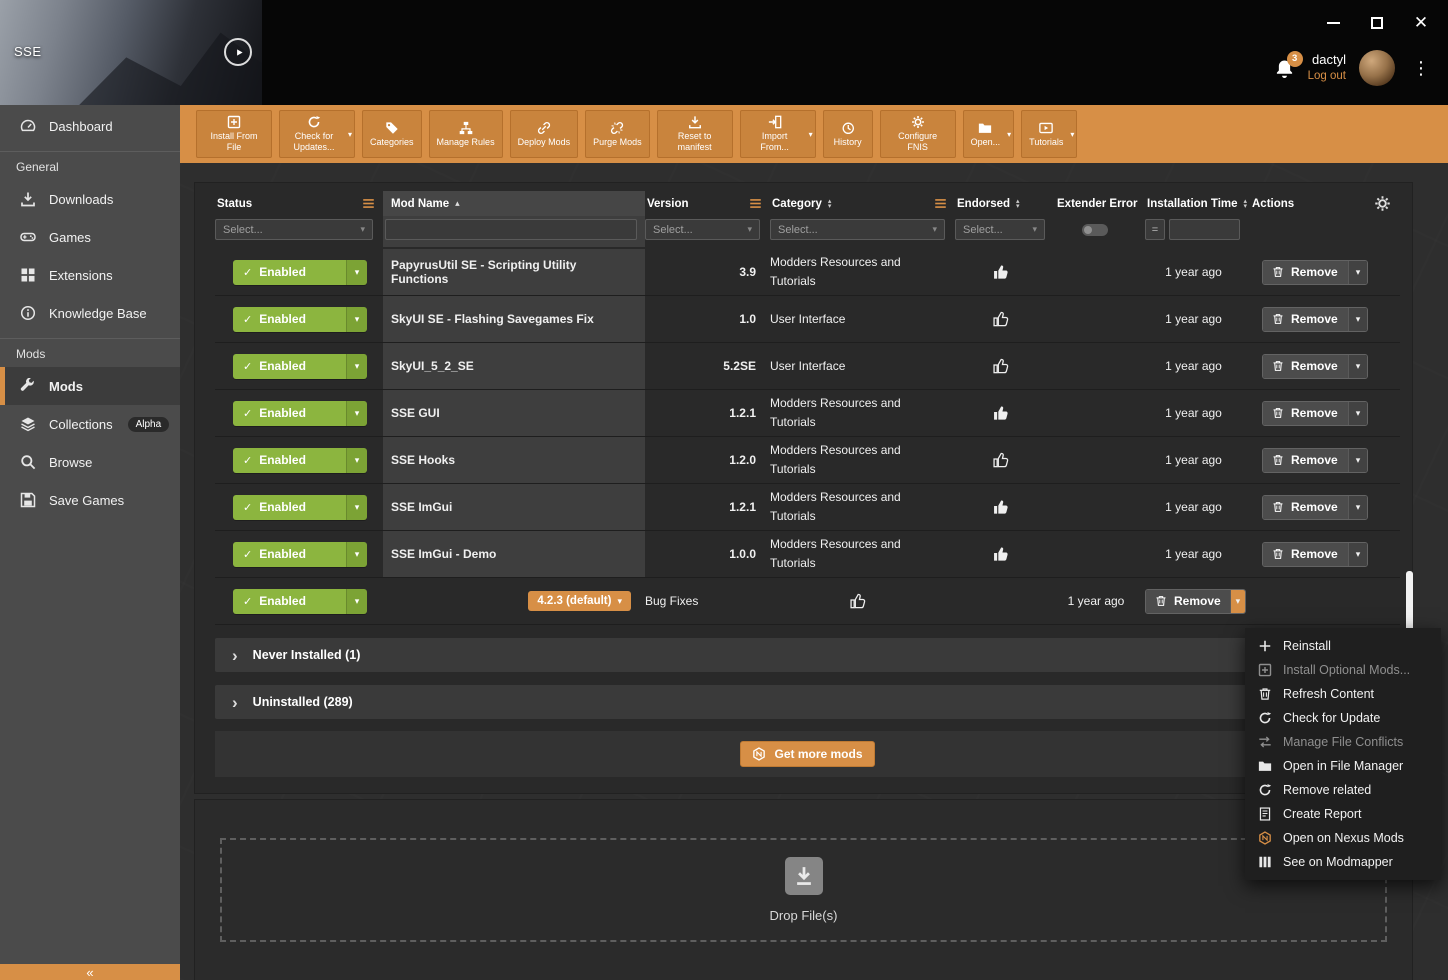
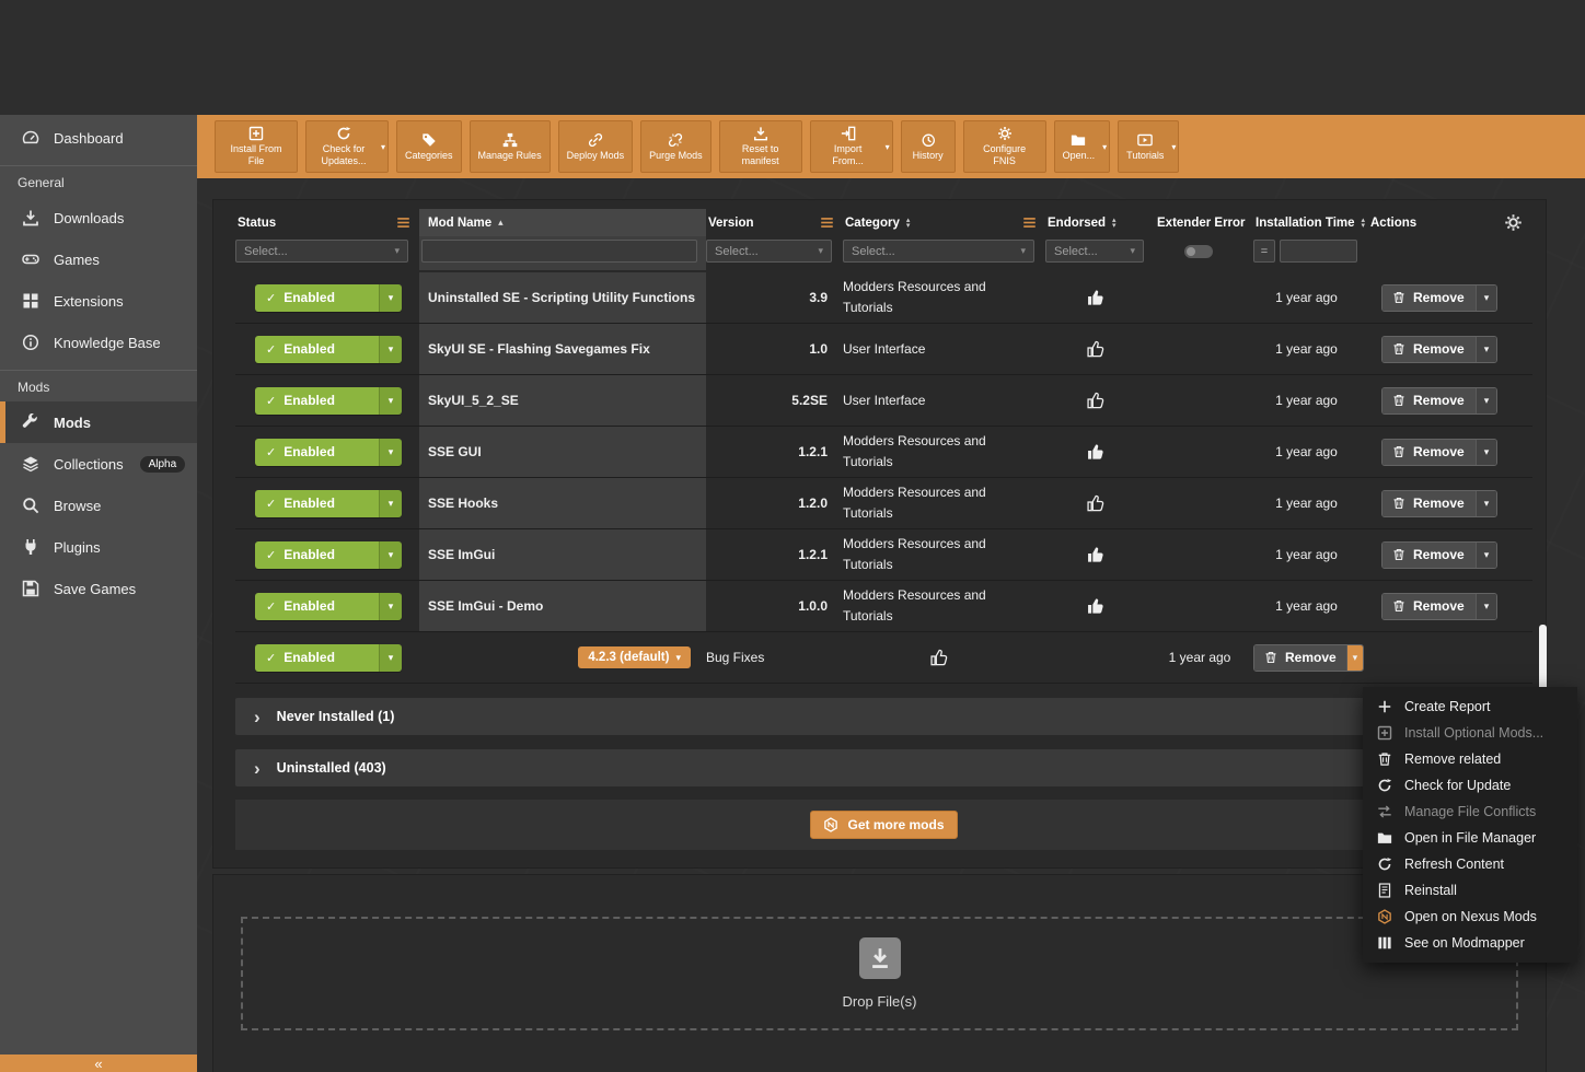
- SSE
- ✕
- 3
- dactyl
- Log out
- ⋮
  Dashboard
  General
  Downloads
  Games
  Extensions
  Knowledge Base
  Mods
  Mods
  Collections
  Alpha
  Browse
+ Plugins
  Save Games
  «
  Install From File
  Check for Updates...
  ▾
  Categories
  Manage Rules
  Deploy Mods
  Purge Mods
  Reset to manifest
  Import From...
  ▾
  History
  Configure FNIS
  Open...
  ▾
  Tutorials
  ▾
  Status
  Mod Name
  ▴
  Version
  Category
  Endorsed
  Extender Error
  Installation Time
  Actions
  Select...
  ▾
  Select...
  ▾
  Select...
  ▾
  Select...
  ▾
  =
  ✓
  Enabled
  ▾
- PapyrusUtil SE - Scripting Utility Functions
+ Uninstalled SE - Scripting Utility Functions
  3.9
  Modders Resources and Tutorials
  1 year ago
  Remove
  ▾
  ✓
  Enabled
  ▾
  SkyUI SE - Flashing Savegames Fix
  1.0
  User Interface
  1 year ago
  Remove
  ▾
  ✓
  Enabled
  ▾
  SkyUI_5_2_SE
  5.2SE
  User Interface
  1 year ago
  Remove
  ▾
  ✓
  Enabled
  ▾
  SSE GUI
  1.2.1
  Modders Resources and Tutorials
  1 year ago
  Remove
  ▾
  ✓
  Enabled
  ▾
  SSE Hooks
  1.2.0
  Modders Resources and Tutorials
  1 year ago
  Remove
  ▾
  ✓
  Enabled
  ▾
  SSE ImGui
  1.2.1
  Modders Resources and Tutorials
  1 year ago
  Remove
  ▾
  ✓
  Enabled
  ▾
  SSE ImGui - Demo
  1.0.0
  Modders Resources and Tutorials
  1 year ago
  Remove
  ▾
  ✓
  Enabled
  ▾
  4.2.3 (default)
  ▾
  Bug Fixes
  1 year ago
  Remove
  ▾
  ›
  Never Installed (1)
  ›
- Uninstalled (289)
+ Uninstalled (403)
  Get more mods
  Drop File(s)
- Reinstall
+ Create Report
  Install Optional Mods...
- Refresh Content
+ Remove related
  Check for Update
  Manage File Conflicts
  Open in File Manager
- Remove related
+ Refresh Content
- Create Report
+ Reinstall
  Open on Nexus Mods
  See on Modmapper
